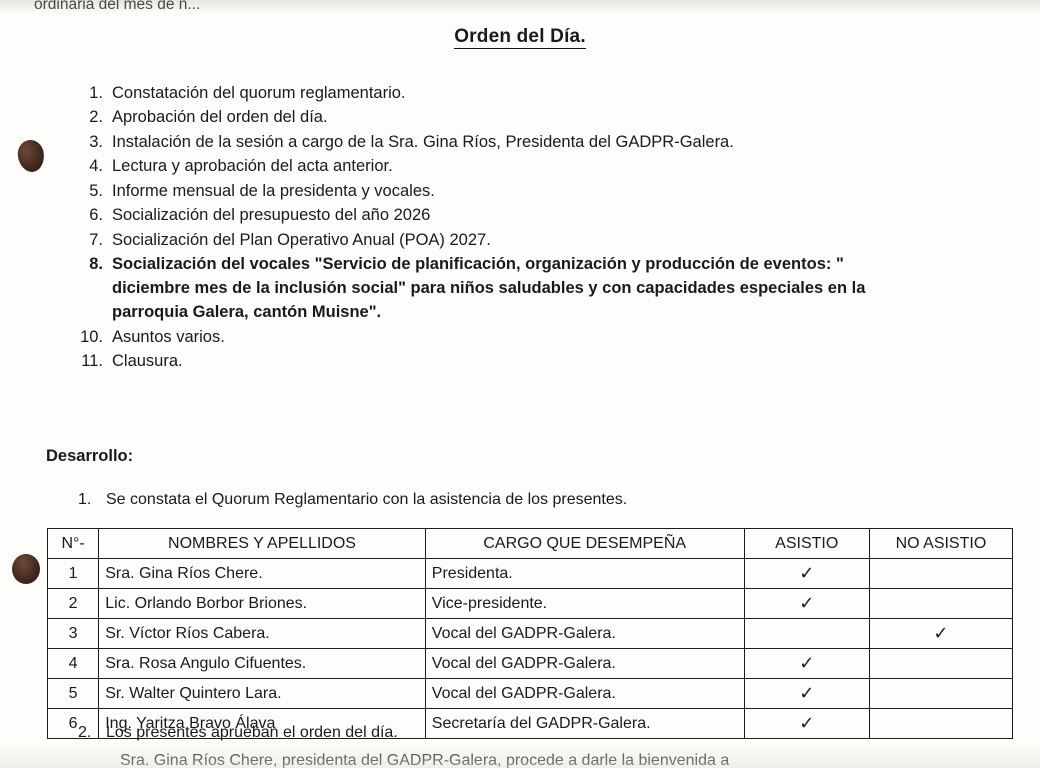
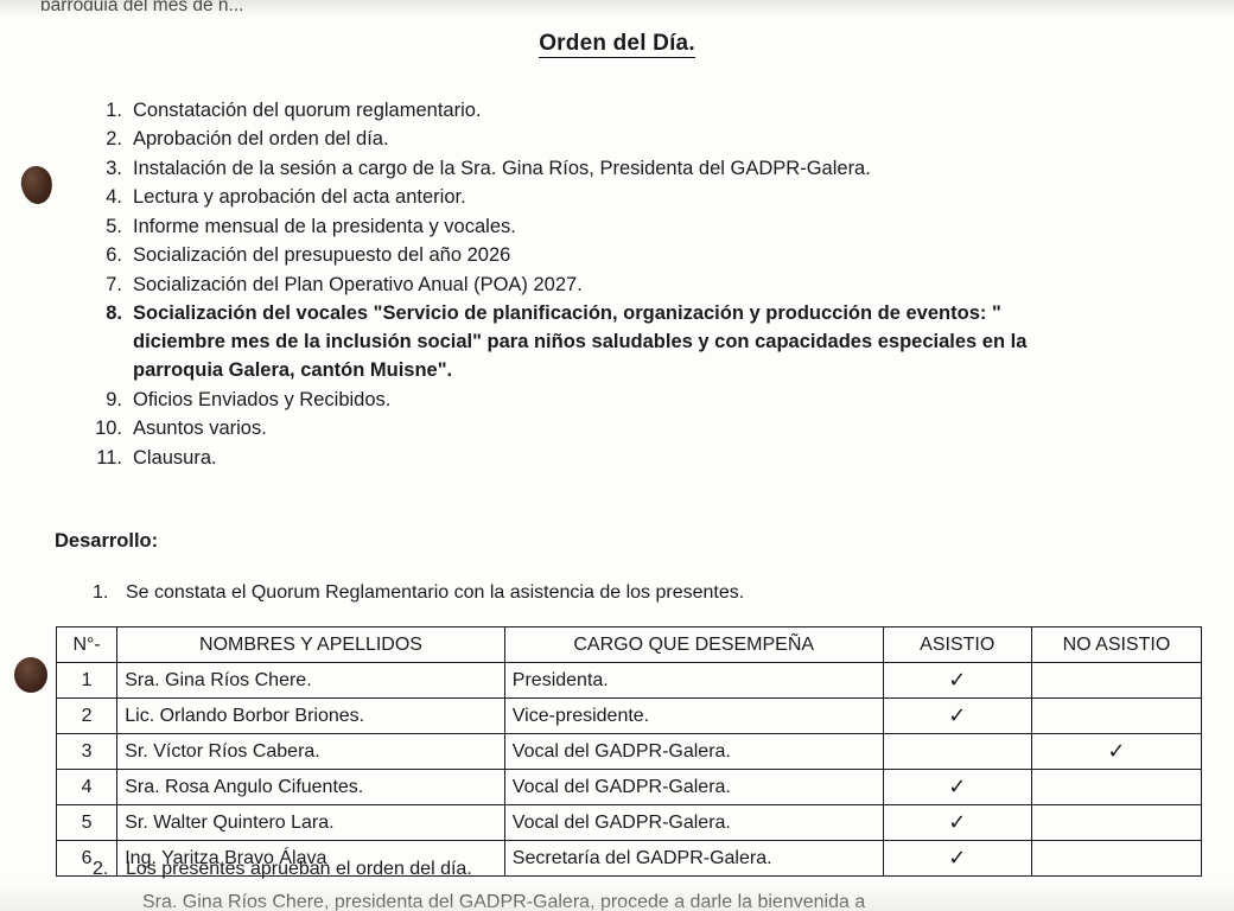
- ordinaria del mes de n...
+ parroquia del mes de n...
  Orden del Día.
  1.
  Constatación del quorum reglamentario.
  2.
  Aprobación del orden del día.
  3.
  Instalación de la sesión a cargo de la Sra. Gina Ríos, Presidenta del GADPR-Galera.
  4.
  Lectura y aprobación del acta anterior.
  5.
  Informe mensual de la presidenta y vocales.
  6.
  Socialización del presupuesto del año 2026
  7.
  Socialización del Plan Operativo Anual (POA) 2027.
  8.
  Socialización del vocales "Servicio de planificación, organización y producción de eventos: " diciembre mes de la inclusión social" para niños saludables y con capacidades especiales en la parroquia Galera, cantón Muisne".
+ 9.
+ Oficios Enviados y Recibidos.
  10.
  Asuntos varios.
  11.
  Clausura.
  Desarrollo:
  1.
  Se constata el Quorum Reglamentario con la asistencia de los presentes.
  N°-	NOMBRES Y APELLIDOS	CARGO QUE DESEMPEÑA	ASISTIO	NO ASISTIO
  1	Sra. Gina Ríos Chere.	Presidenta.	✓
  2	Lic. Orlando Borbor Briones.	Vice-presidente.	✓
  3	Sr. Víctor Ríos Cabera.	Vocal del GADPR-Galera.		✓
  4	Sra. Rosa Angulo Cifuentes.	Vocal del GADPR-Galera.	✓
  5	Sr. Walter Quintero Lara.	Vocal del GADPR-Galera.	✓
  6	Ing. Yaritza Bravo Álava	Secretaría del GADPR-Galera.	✓
  2.
  Los presentes aprueban el orden del día.
